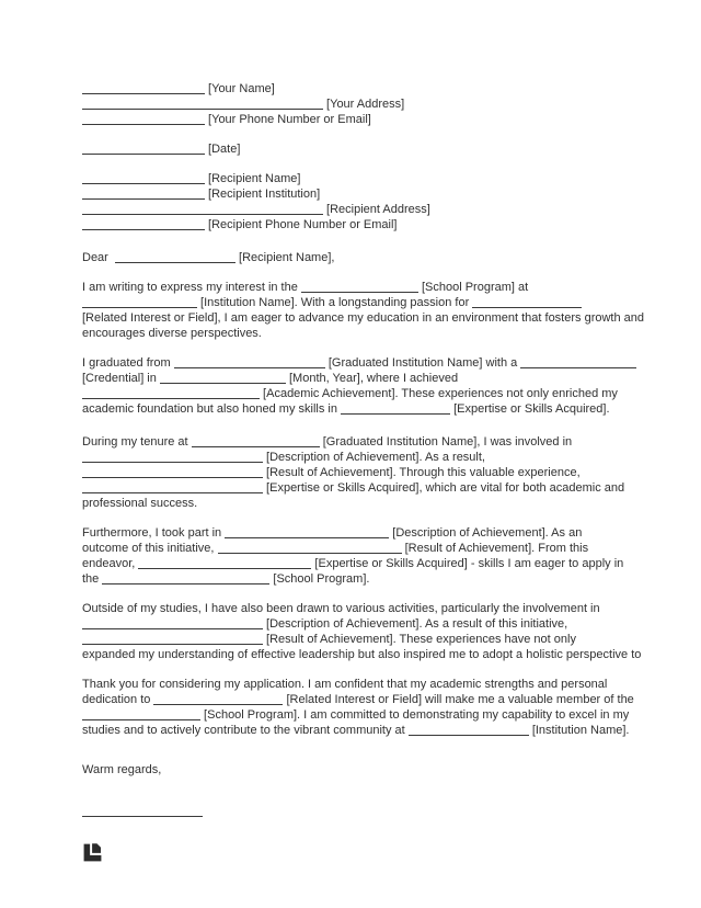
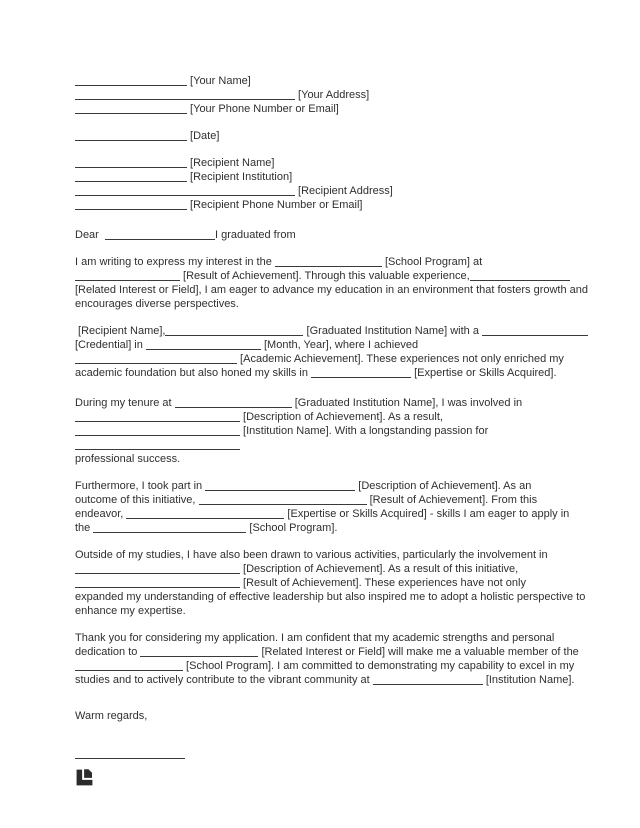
  [Your Name]
  [Your Address]
  [Your Phone Number or Email]
  [Date]
  [Recipient Name]
  [Recipient Institution]
  [Recipient Address]
  [Recipient Phone Number or Email]
- Dear [Recipient Name],
+ Dear I graduated from
  I am writing to express my interest in the [School Program] at
- [Institution Name]. With a longstanding passion for
+ [Result of Achievement]. Through this valuable experience,
  [Related Interest or Field], I am eager to advance my education in an environment that fosters growth and
  encourages diverse perspectives.
- I graduated from [Graduated Institution Name] with a
+ [Recipient Name], [Graduated Institution Name] with a
  [Credential] in [Month, Year], where I achieved
  [Academic Achievement]. These experiences not only enriched my
  academic foundation but also honed my skills in [Expertise or Skills Acquired].
  During my tenure at [Graduated Institution Name], I was involved in
  [Description of Achievement]. As a result,
- [Result of Achievement]. Through this valuable experience,
+ [Institution Name]. With a longstanding passion for
- [Expertise or Skills Acquired], which are vital for both academic and
  professional success.
  Furthermore, I took part in [Description of Achievement]. As an
  outcome of this initiative, [Result of Achievement]. From this
  endeavor, [Expertise or Skills Acquired] - skills I am eager to apply in
  the [School Program].
  Outside of my studies, I have also been drawn to various activities, particularly the involvement in
  [Description of Achievement]. As a result of this initiative,
  [Result of Achievement]. These experiences have not only
  expanded my understanding of effective leadership but also inspired me to adopt a holistic perspective to
+ enhance my expertise.
  Thank you for considering my application. I am confident that my academic strengths and personal
  dedication to [Related Interest or Field] will make me a valuable member of the
  [School Program]. I am committed to demonstrating my capability to excel in my
  studies and to actively contribute to the vibrant community at [Institution Name].
  Warm regards,
